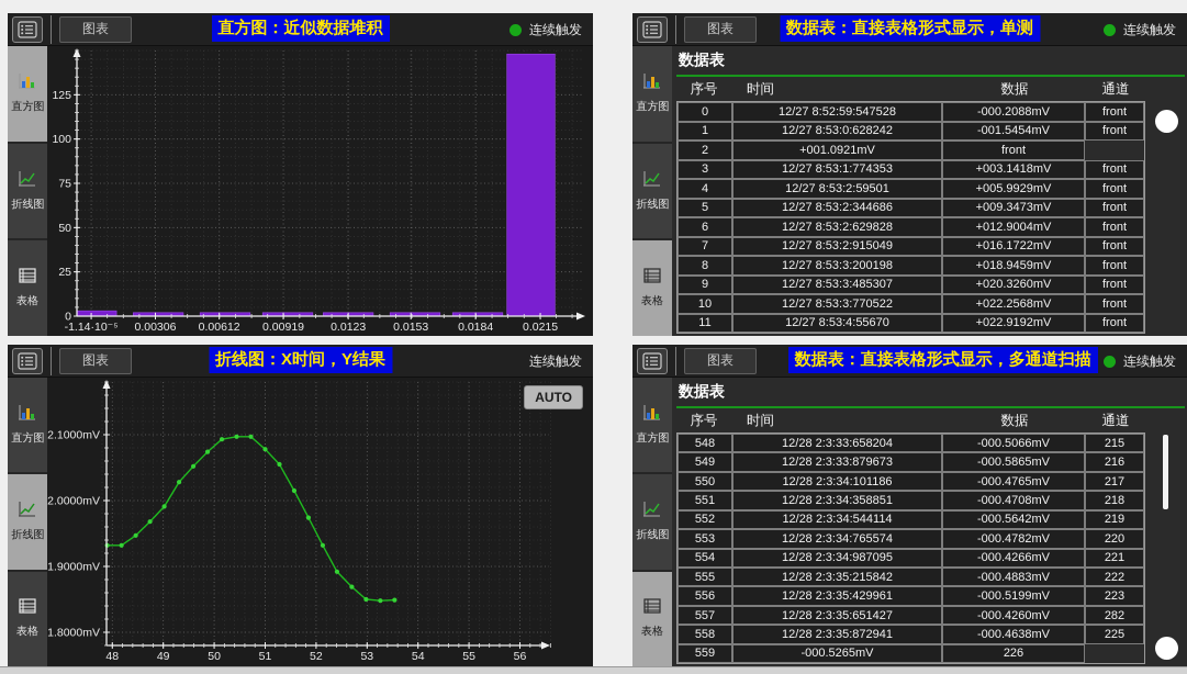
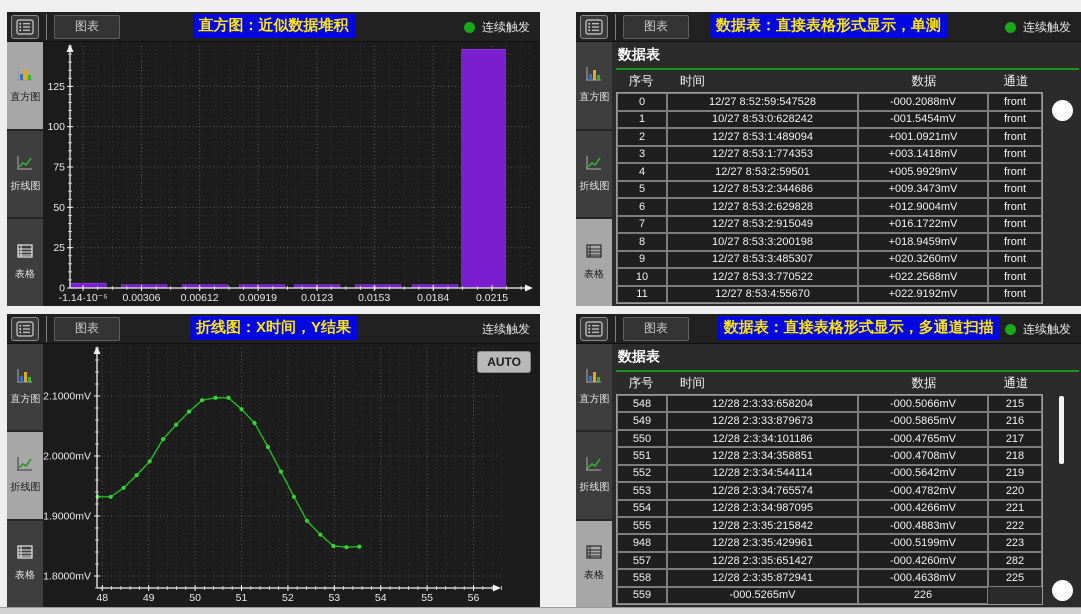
  图表
  直方图：近似数据堆积
  连续触发
  直方图
  折线图
  表格
  0
  25
  50
  75
  100
  125
  -1.14·10⁻⁵
  0.00306
  0.00612
  0.00919
  0.0123
  0.0153
  0.0184
  0.0215
  图表
  数据表：直接表格形式显示，单测
  连续触发
  直方图
  折线图
  表格
  数据表
  序号
  时间
  数据
  通道
  0
  12/27 8:52:59:547528
  -000.2088mV
  front
  1
- 12/27 8:53:0:628242
+ 10/27 8:53:0:628242
  -001.5454mV
  front
  2
+ 12/27 8:53:1:489094
  +001.0921mV
  front
  3
  12/27 8:53:1:774353
  +003.1418mV
  front
  4
  12/27 8:53:2:59501
  +005.9929mV
  front
  5
  12/27 8:53:2:344686
  +009.3473mV
  front
  6
  12/27 8:53:2:629828
  +012.9004mV
  front
  7
  12/27 8:53:2:915049
  +016.1722mV
  front
  8
- 12/27 8:53:3:200198
+ 10/27 8:53:3:200198
  +018.9459mV
  front
  9
  12/27 8:53:3:485307
  +020.3260mV
  front
  10
  12/27 8:53:3:770522
  +022.2568mV
  front
  11
  12/27 8:53:4:55670
  +022.9192mV
  front
  图表
  折线图：X时间，Y结果
  连续触发
  直方图
  折线图
  表格
  1.8000mV
  1.9000mV
  2.0000mV
  2.1000mV
  48
  49
  50
  51
  52
  53
  54
  55
  56
  AUTO
  图表
  数据表：直接表格形式显示，多通道扫描
  连续触发
  直方图
  折线图
  表格
  数据表
  序号
  时间
  数据
  通道
  548
  12/28 2:3:33:658204
  -000.5066mV
  215
  549
  12/28 2:3:33:879673
  -000.5865mV
  216
  550
  12/28 2:3:34:101186
  -000.4765mV
  217
  551
  12/28 2:3:34:358851
  -000.4708mV
  218
  552
  12/28 2:3:34:544114
  -000.5642mV
  219
  553
  12/28 2:3:34:765574
  -000.4782mV
  220
  554
  12/28 2:3:34:987095
  -000.4266mV
  221
  555
  12/28 2:3:35:215842
  -000.4883mV
  222
- 556
+ 948
  12/28 2:3:35:429961
  -000.5199mV
  223
  557
  12/28 2:3:35:651427
  -000.4260mV
  282
  558
  12/28 2:3:35:872941
  -000.4638mV
  225
  559
  -000.5265mV
  226
